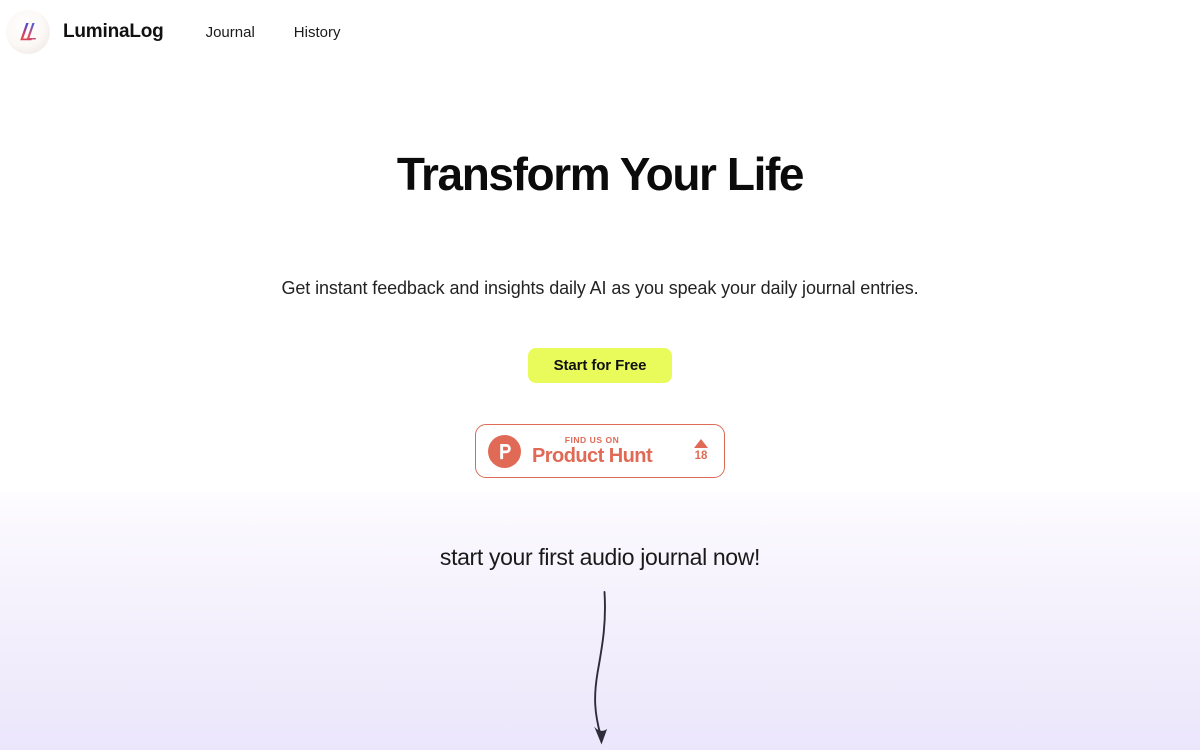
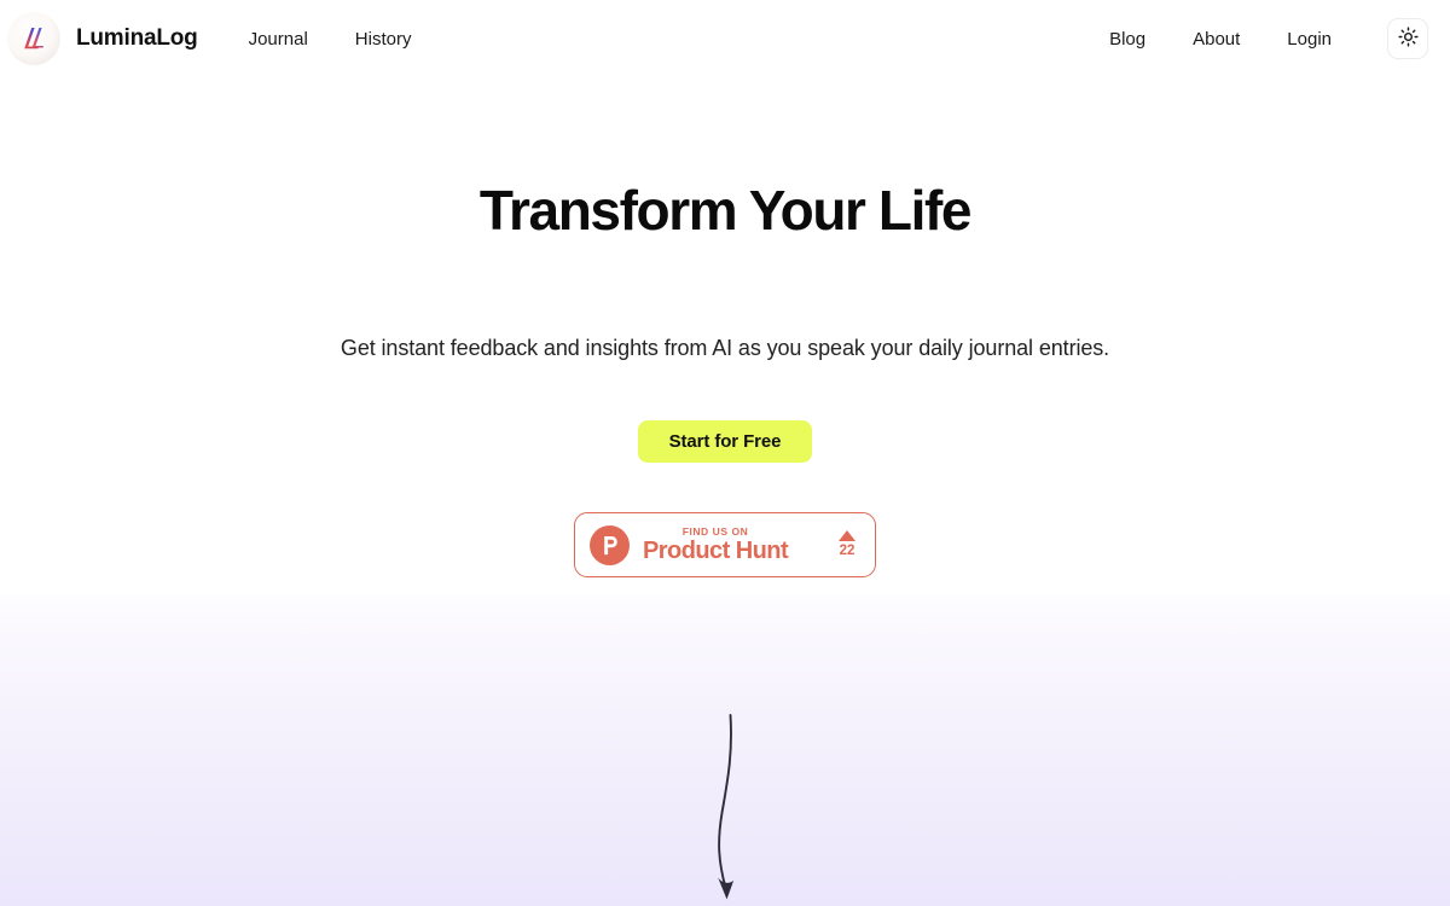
  LuminaLog
  Journal
  History
+ Blog
+ About
+ Login
  Transform Your Life
- Get instant feedback and insights daily AI as you speak your daily journal entries.
+ Get instant feedback and insights from AI as you speak your daily journal entries.
  Start for Free
  FIND US ON
  Product Hunt
- 18
+ 22
- start your first audio journal now!
